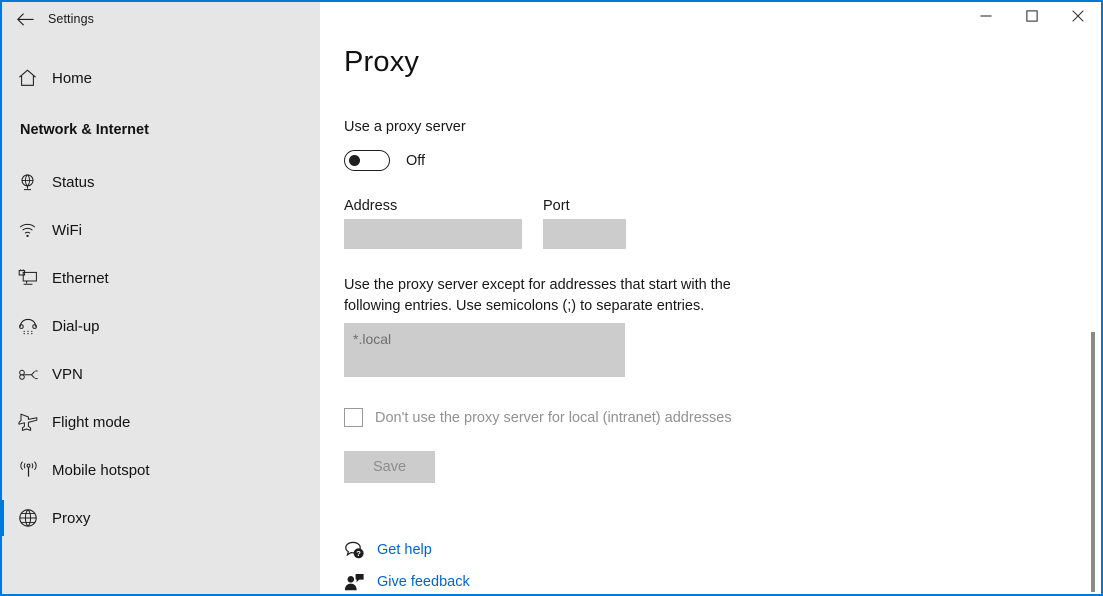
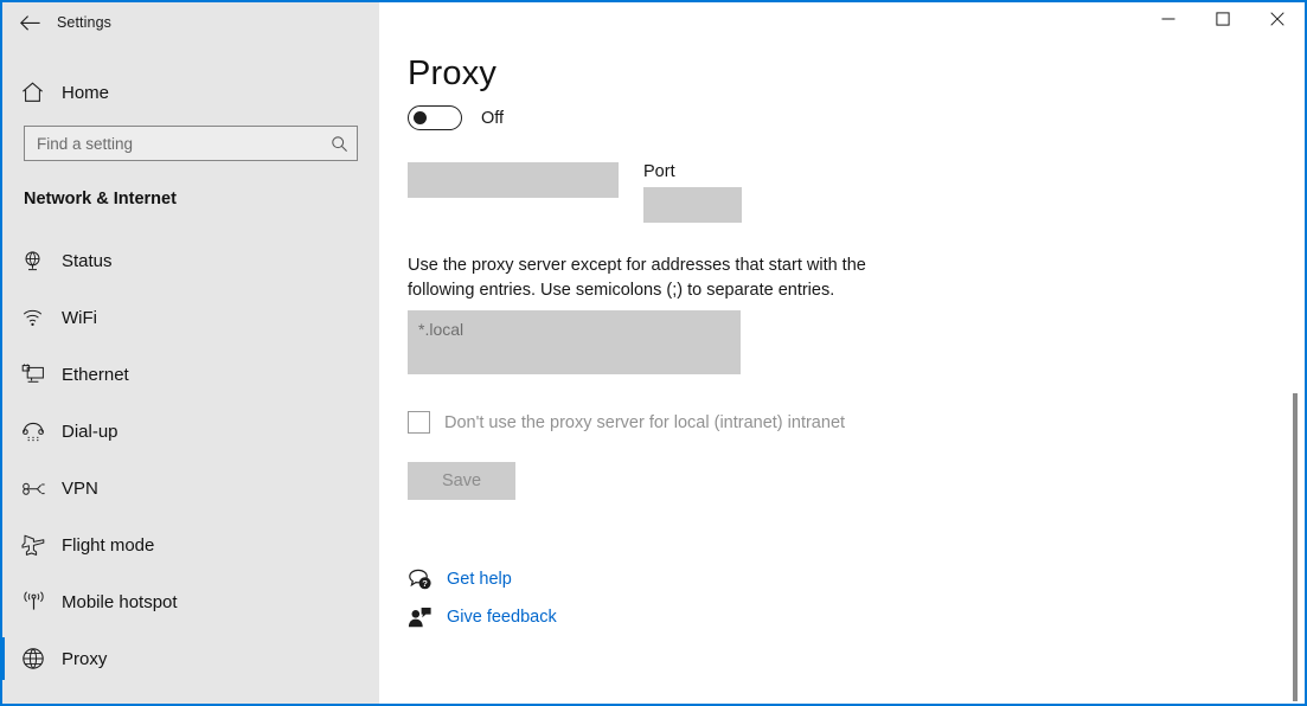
  Settings
  Home
+ Find a setting
  Network & Internet
  Status
  WiFi
  Ethernet
  Dial-up
  VPN
  Flight mode
  Mobile hotspot
  Proxy
  Proxy
- Use a proxy server
  Off
- Address
  Port
  Use the proxy server except for addresses that start with the following entries. Use semicolons (;) to separate entries.
  *.local
- Don't use the proxy server for local (intranet) addresses
+ Don't use the proxy server for local (intranet) intranet
  Save
  ?
  Get help
  Give feedback
